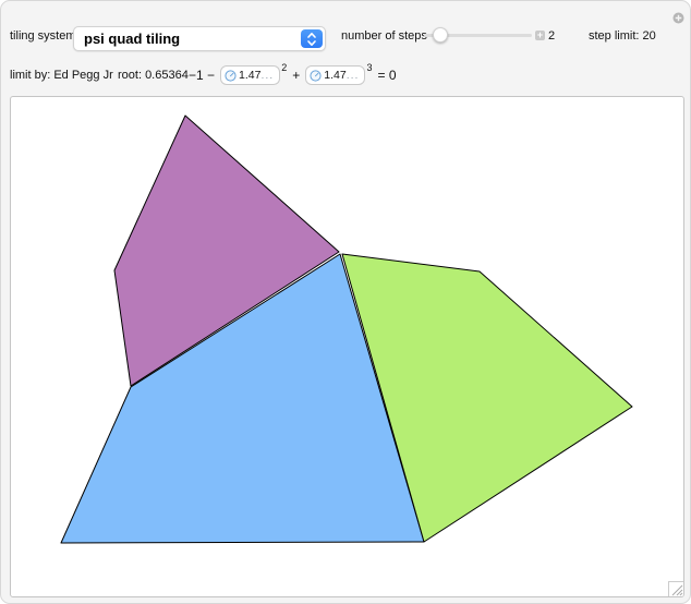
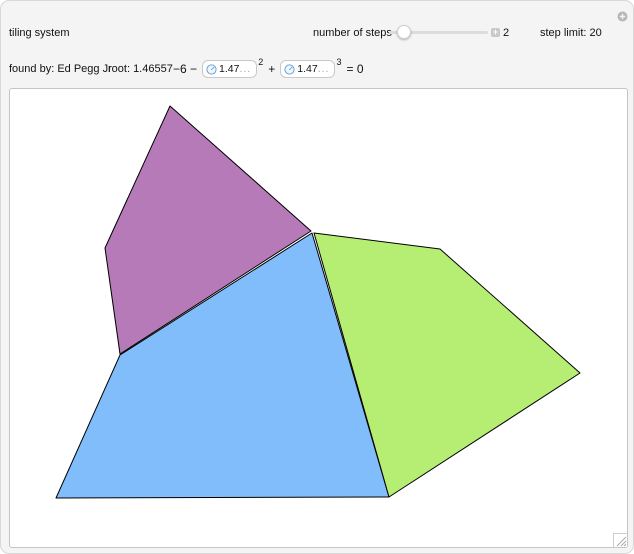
  tiling system
- psi quad tiling
  number of step
  +
  2
  step limit: 20
- limit by: Ed Pegg Jr
+ found by: Ed Pegg Jr
- root: 0.65364
+ root: 1.46557
- −1 −
+ −6 −
  1.47
  ...
  2
  +
  1.47
  ...
  3
  = 0
